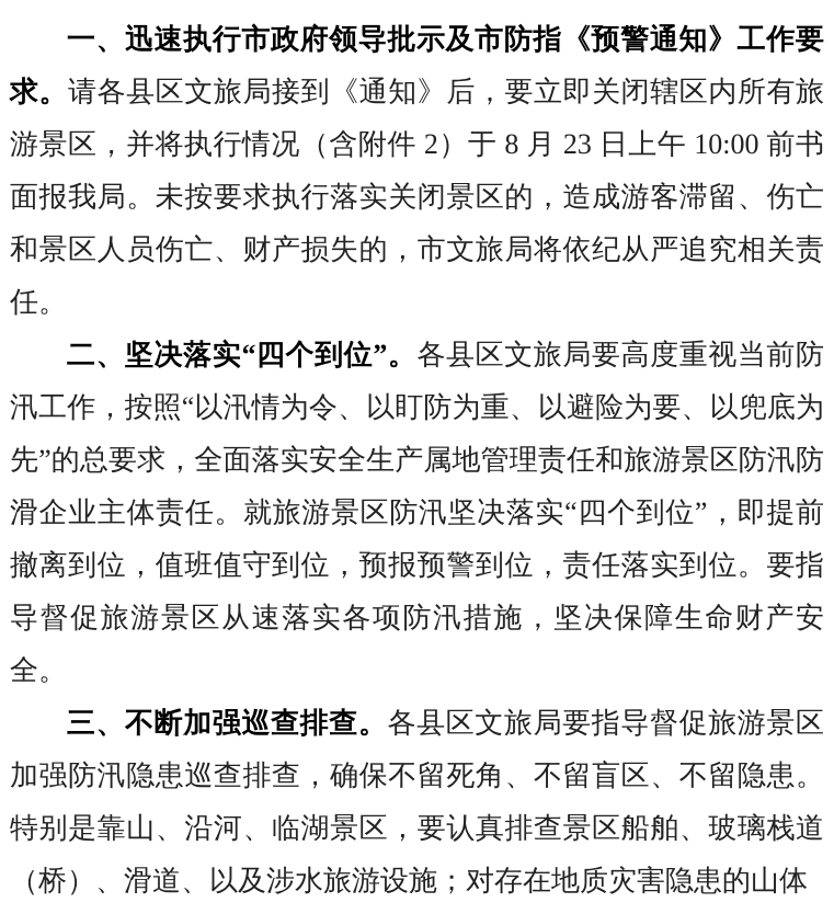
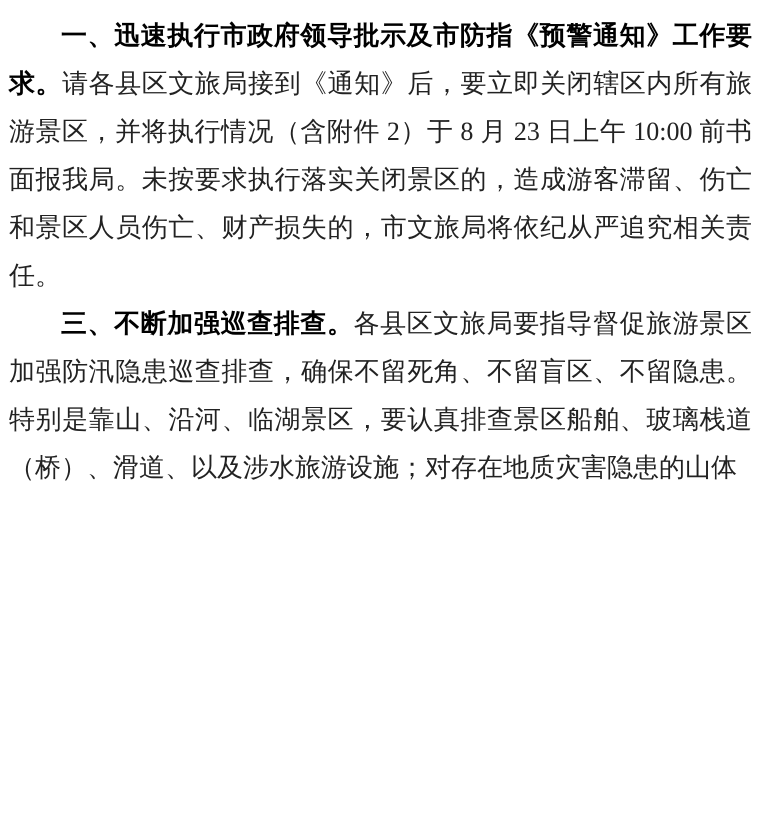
  一、迅速执行市政府领导批示及市防指《预警通知》工作要求。请各县区文旅局接到《通知》后，要立即关闭辖区内所有旅游景区，并将执行情况（含附件 2）于 8 月 23 日上午 10:00 前书面报我局。未按要求执行落实关闭景区的，造成游客滞留、伤亡和景区人员伤亡、财产损失的，市文旅局将依纪从严追究相关责任。
- 二、坚决落实“四个到位”。各县区文旅局要高度重视当前防汛工作，按照“以汛情为令、以盯防为重、以避险为要、以兜底为先”的总要求，全面落实安全生产属地管理责任和旅游景区防汛防滑企业主体责任。就旅游景区防汛坚决落实“四个到位”，即提前撤离到位，值班值守到位，预报预警到位，责任落实到位。要指导督促旅游景区从速落实各项防汛措施，坚决保障生命财产安全。
  三、不断加强巡查排查。各县区文旅局要指导督促旅游景区加强防汛隐患巡查排查，确保不留死角、不留盲区、不留隐患。特别是靠山、沿河、临湖景区，要认真排查景区船舶、玻璃栈道（桥）、滑道、以及涉水旅游设施；对存在地质灾害隐患的山体
